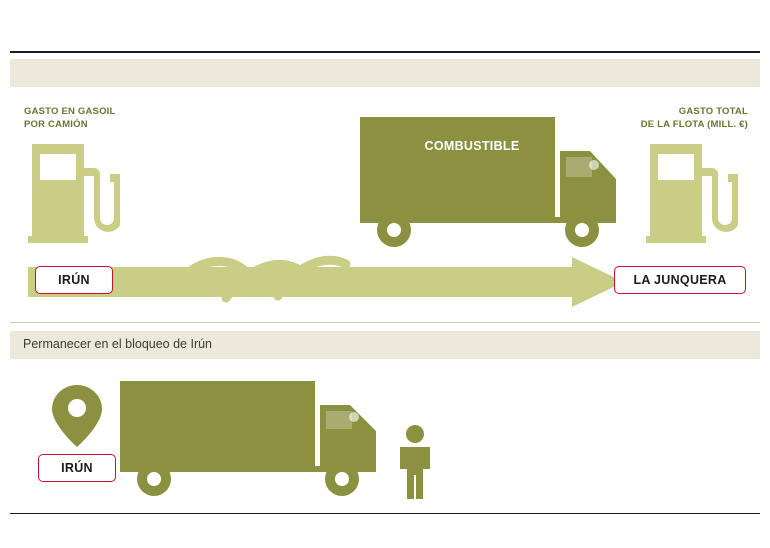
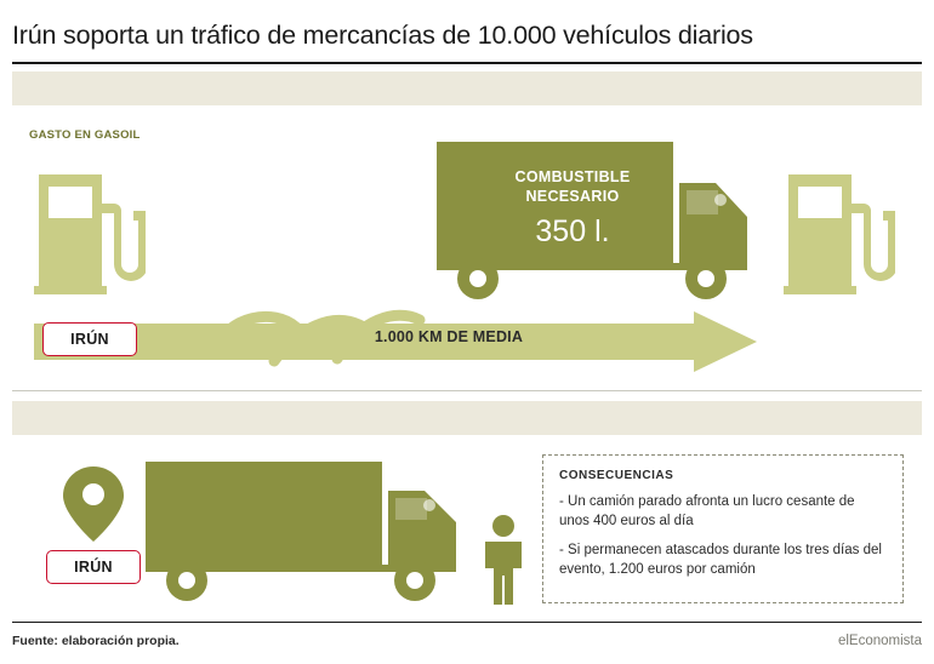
+ Irún soporta un tráfico de mercancías de 10.000 vehículos diarios
  GASTO EN GASOIL
- POR CAMIÓN
- GASTO TOTAL
- DE LA FLOTA (MILL. €)
  COMBUSTIBLE
+ NECESARIO
+ 350 l.
+ 1.000 KM DE MEDIA
  IRÚN
- LA JUNQUERA
- Permanecer en el bloqueo de Irún
  IRÚN
+ CONSECUENCIAS
+ - Un camión parado afronta un lucro cesante de unos 400 euros al día
+ - Si permanecen atascados durante los tres días del evento, 1.200 euros por camión
+ Fuente: elaboración propia.
+ elEconomista
